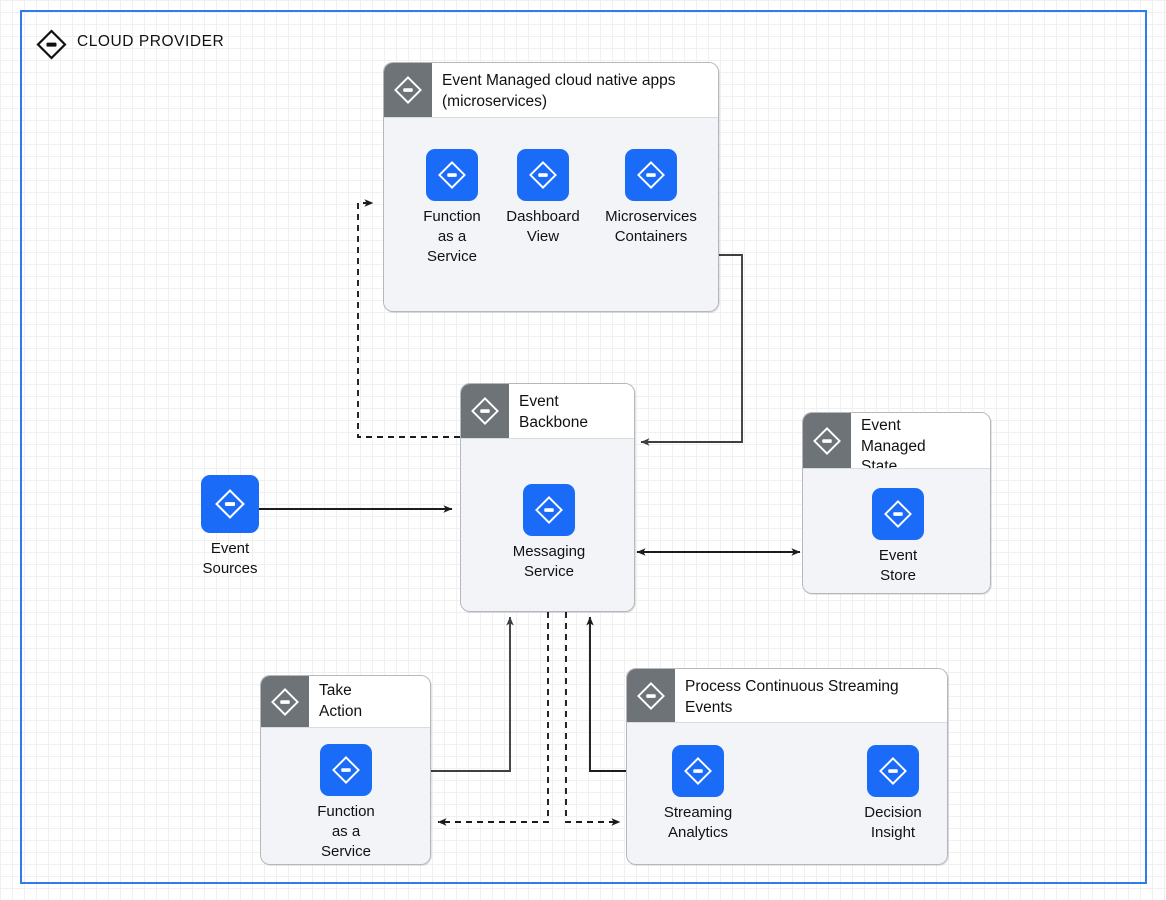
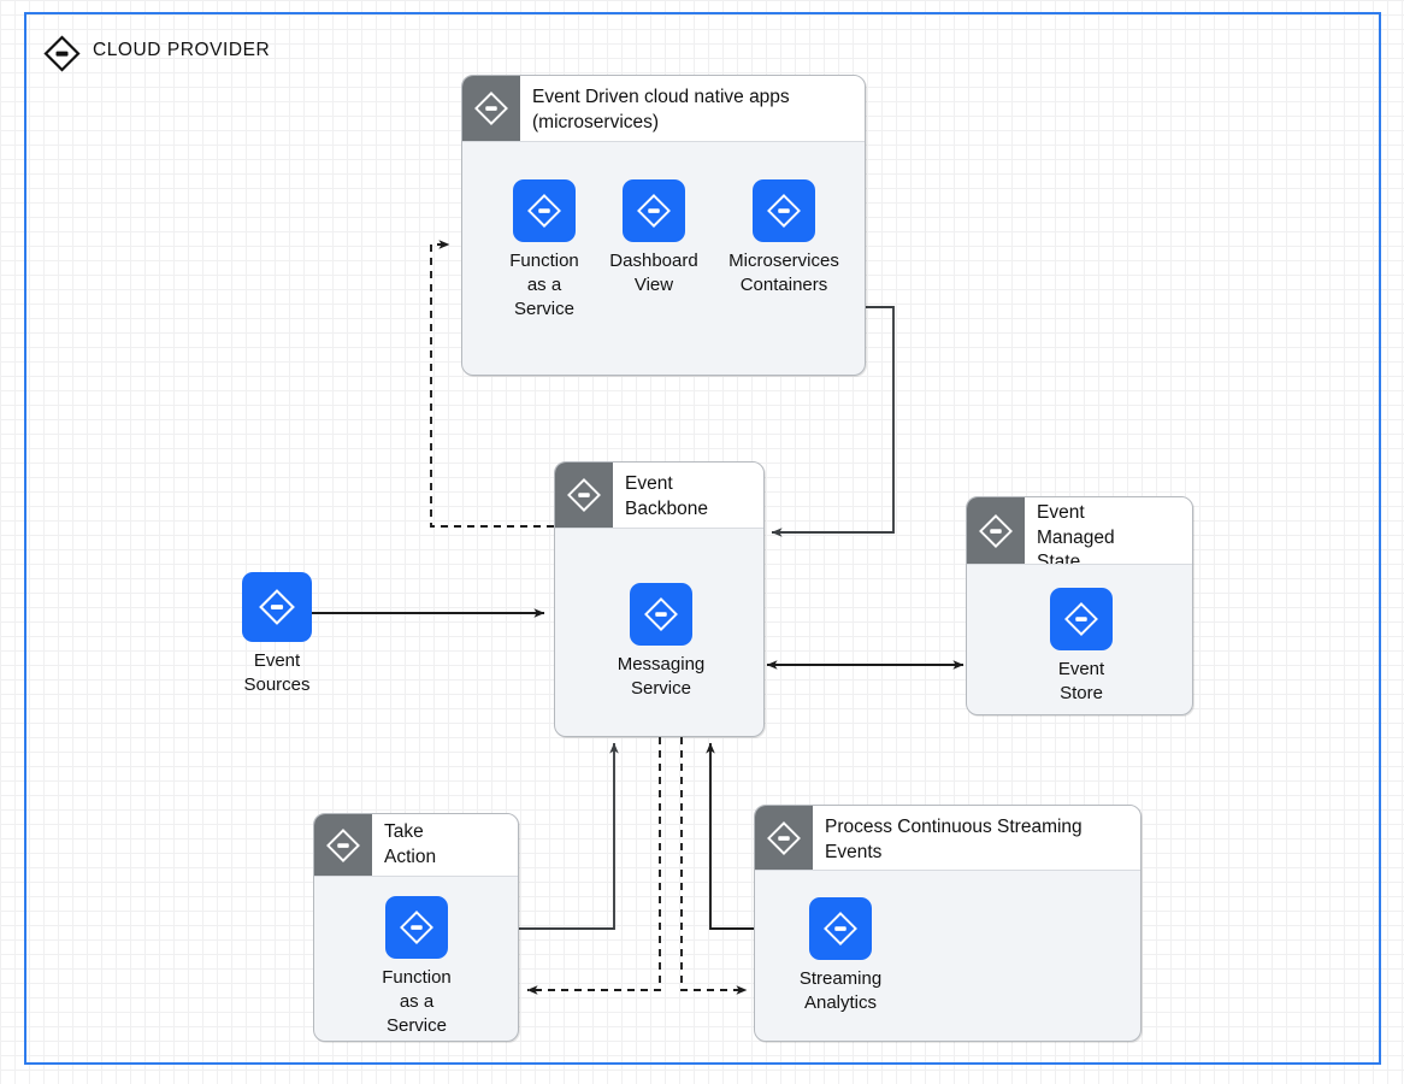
  CLOUD PROVIDER
- Event Managed cloud native apps (microservices)
+ Event Driven cloud native apps (microservices)
  Function
  as a
  Service
  Dashboard
  View
  Microservices
  Containers
  Event
  Backbone
  Messaging
  Service
  Event
  Managed
  State
  Event
  Store
  Take
  Action
  Function
  as a
  Service
  Process Continuous Streaming Events
  Streaming
  Analytics
- Decision
- Insight
  Event
  Sources
